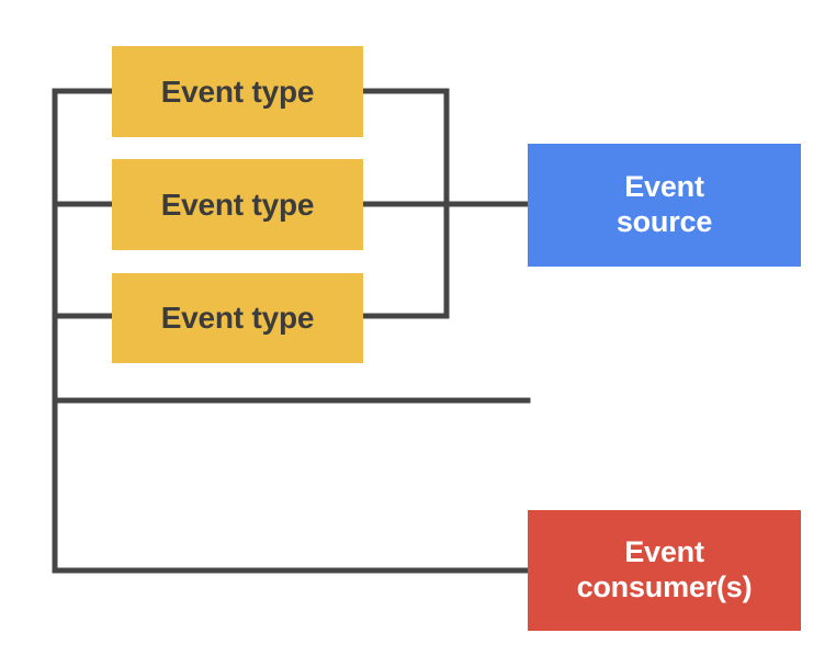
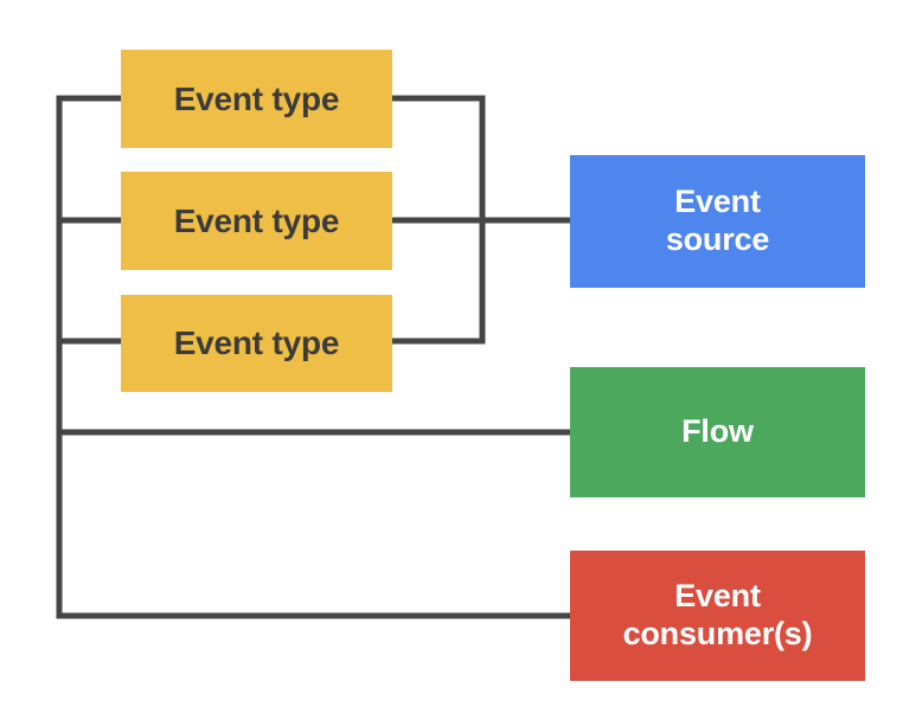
  Event type
  Event type
  Event type
  Event
  source
+ Flow
  Event
  consumer(s)
